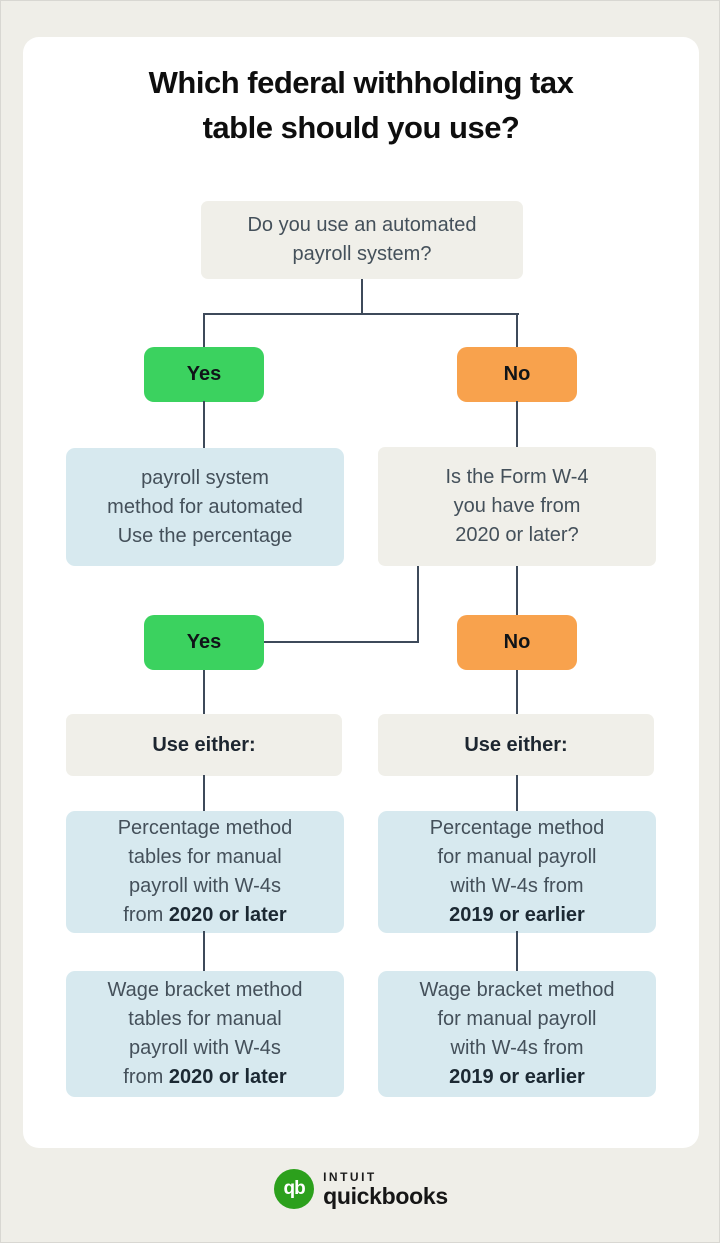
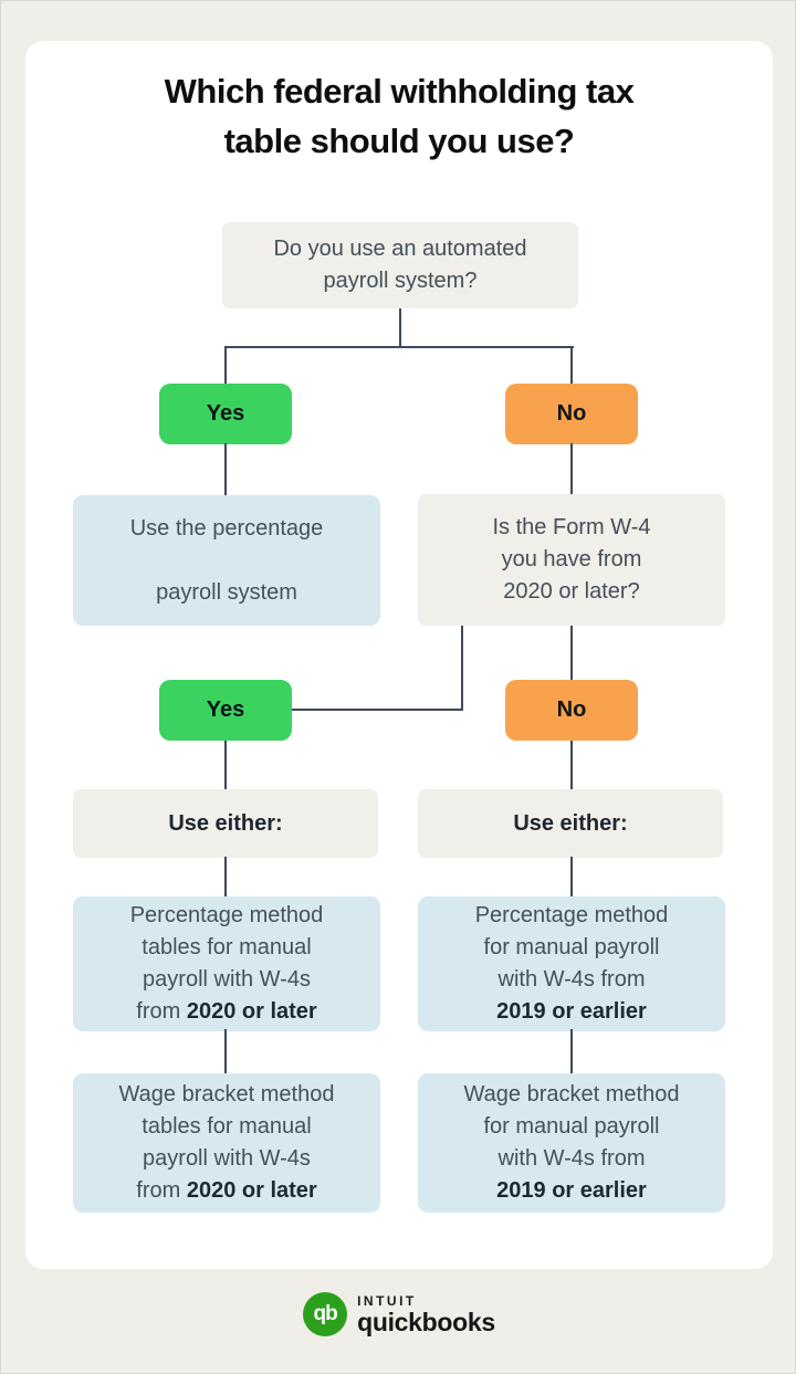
  Which federal withholding tax
  table should you use?
  Do you use an automated
  payroll system?
  Yes
  No
- payroll system
+ Use the percentage
- method for automated
- Use the percentage
+ payroll system
  Is the Form W-4
  you have from
  2020 or later?
  Yes
  No
  Use either:
  Use either:
  Percentage method
  tables for manual
  payroll with W-4s
  from 2020 or later
  Percentage method
  for manual payroll
  with W-4s from
  2019 or earlier
  Wage bracket method
  tables for manual
  payroll with W-4s
  from 2020 or later
  Wage bracket method
  for manual payroll
  with W-4s from
  2019 or earlier
  qb
  INTUIT
  quickbooks
